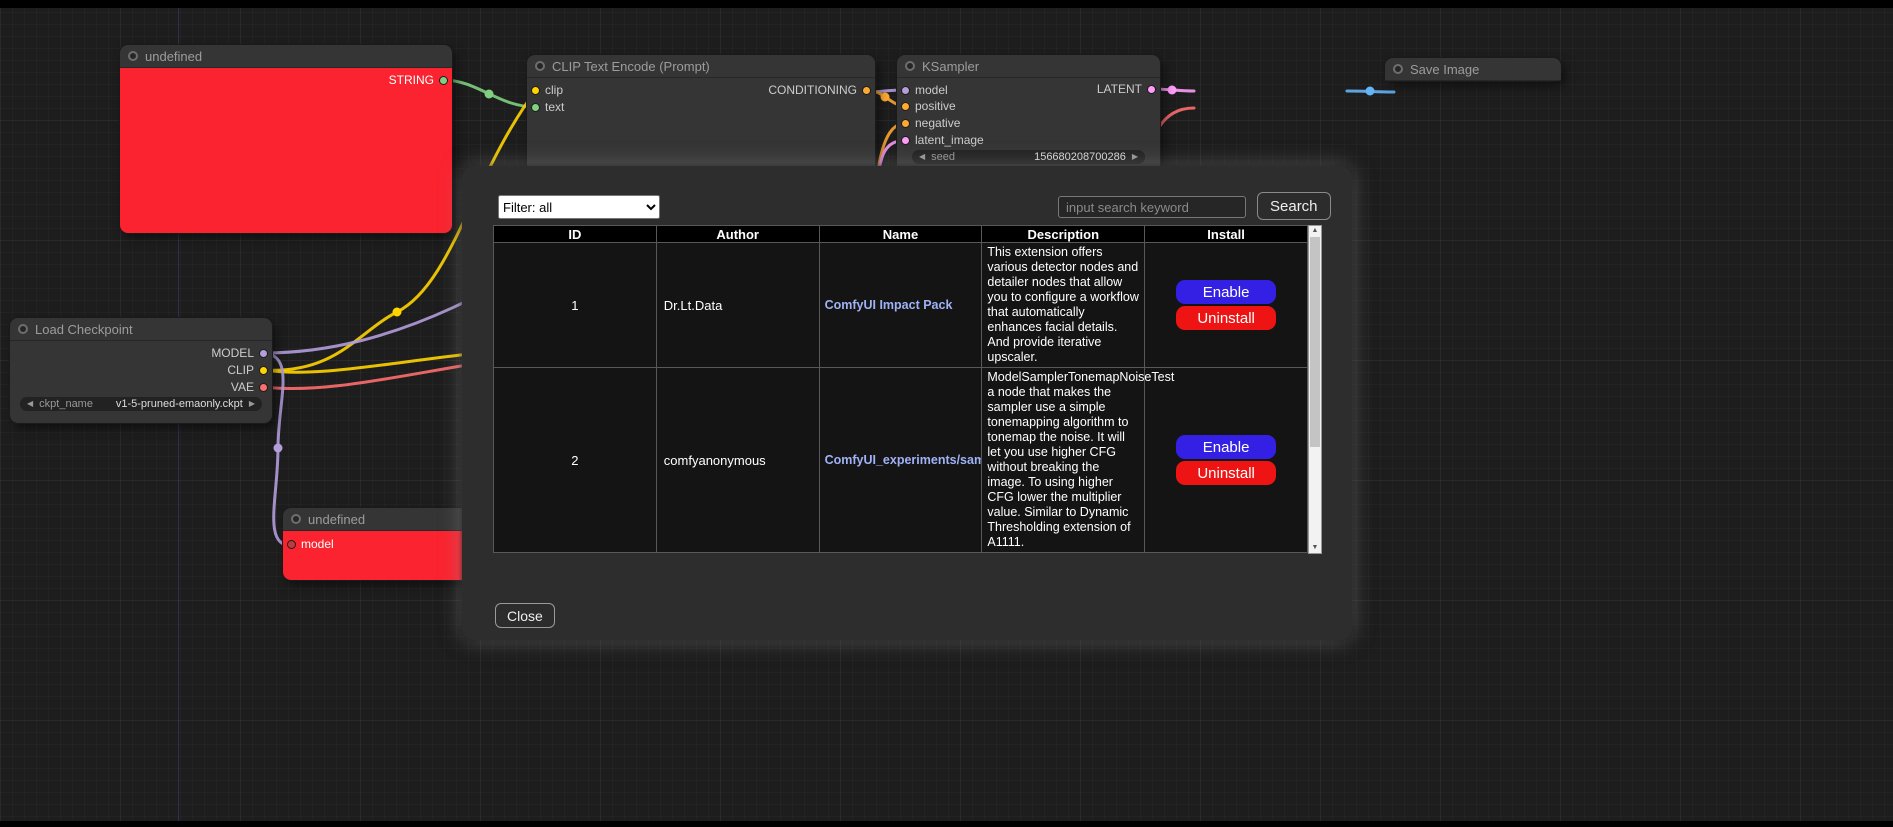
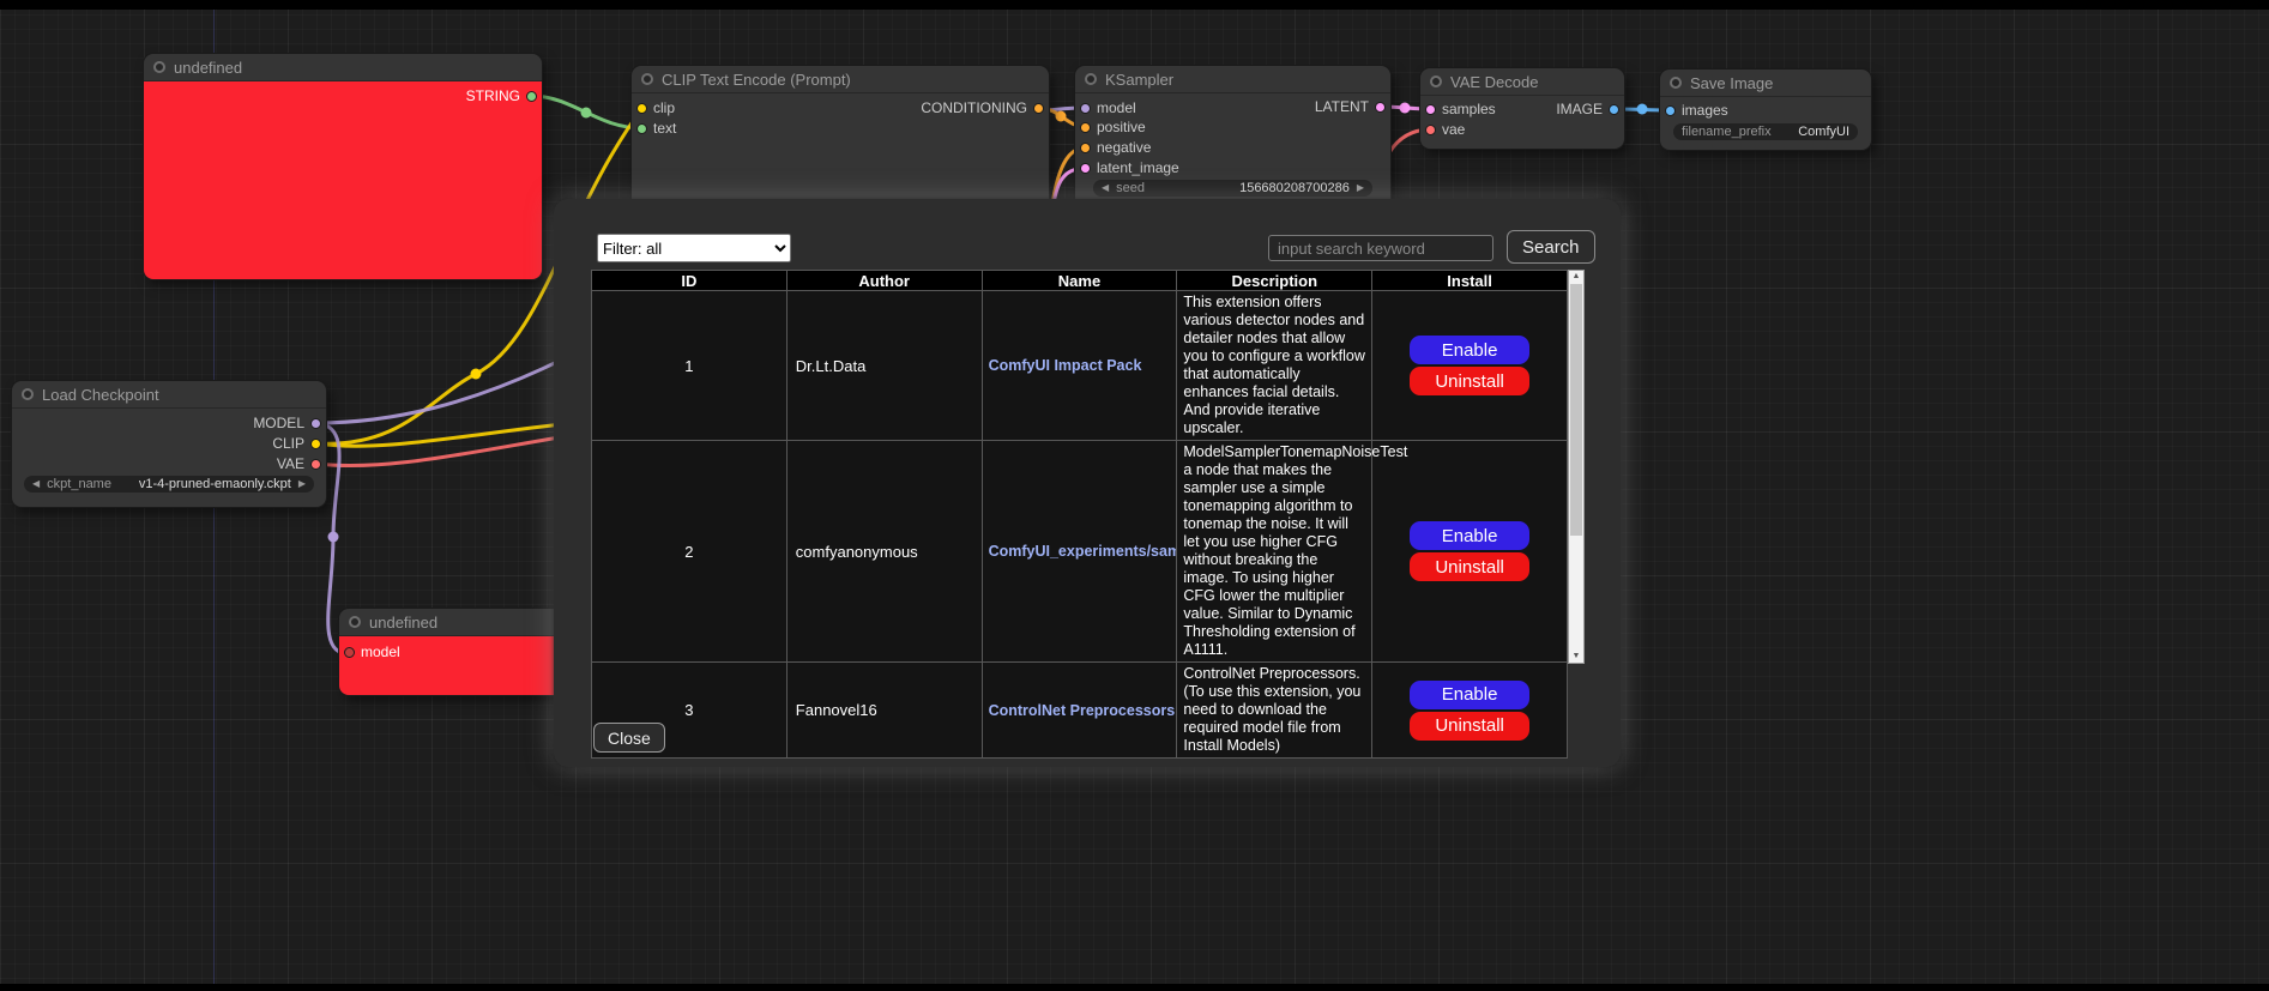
  undefined
  STRING
  CLIP Text Encode (Prompt)
  clip
  text
  CONDITIONING
  KSampler
  model
  positive
  negative
  latent_image
  LATENT
  ◀
  seed
  156680208700286
  ▶
+ VAE Decode
+ samples
+ vae
+ IMAGE
  Save Image
+ images
+ filename_prefix
+ ComfyUI
  Load Checkpoint
  MODEL
  CLIP
  VAE
  ◀
  ckpt_name
- v1-5-pruned-emaonly.ckpt
+ v1-4-pruned-emaonly.ckpt
  ▶
  undefined
  model
  Filter: all
  input search keyword
  Search
  ID	Author	Name	Description	Install
  1	Dr.Lt.Data	ComfyUI Impact Pack	This extension offers various detector nodes and detailer nodes that allow you to configure a workflow that automatically enhances facial details. And provide iterative upscaler.	Enable Uninstall
  2	comfyanonymous	ComfyUI_experiments/sam	ModelSamplerTonemapNoiseTest a node that makes the sampler use a simple tonemapping algorithm to tonemap the noise. It will let you use higher CFG without breaking the image. To using higher CFG lower the multiplier value. Similar to Dynamic Thresholding extension of A1111.	Enable Uninstall
+ 3	Fannovel16	ControlNet Preprocessors	ControlNet Preprocessors. (To use this extension, you need to download the required model file from Install Models)	Enable Uninstall
  Close
